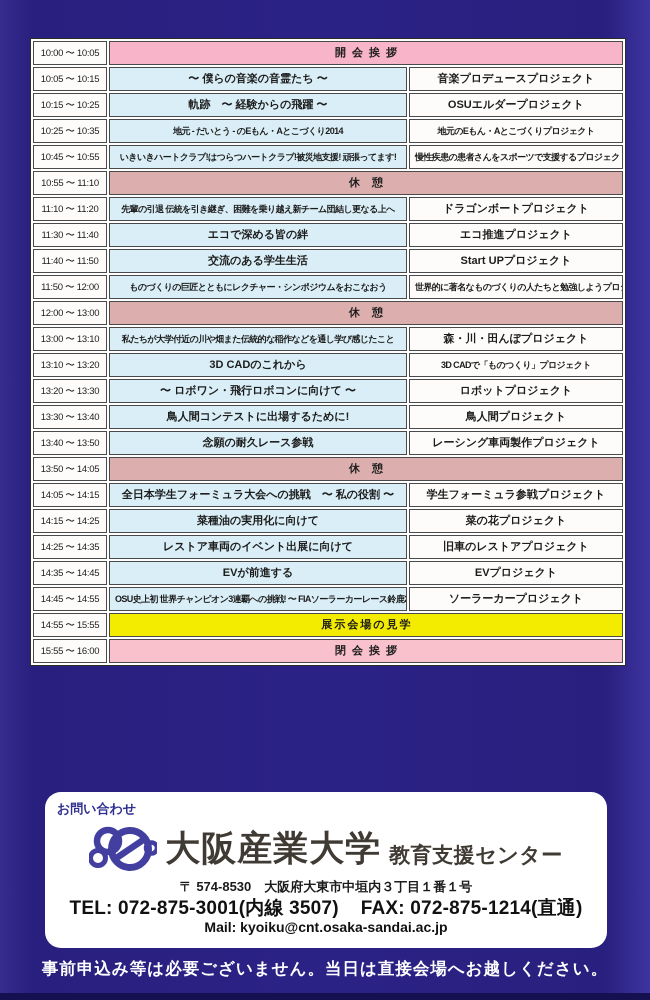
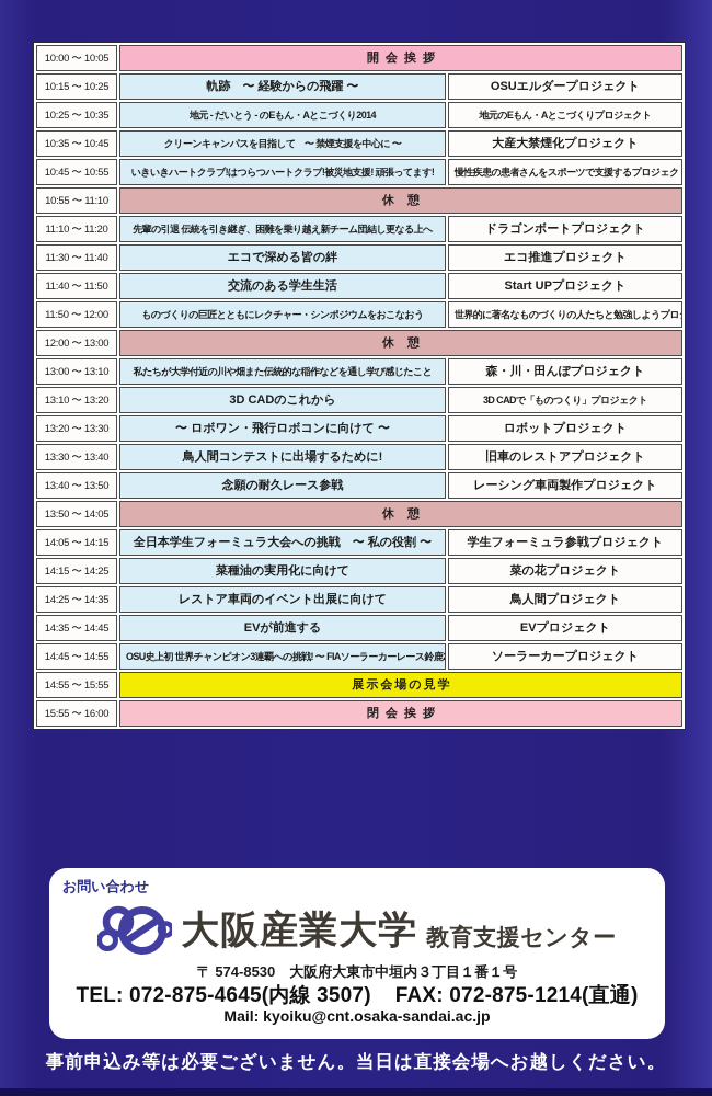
  10:00 〜 10:05	開会挨拶
- 10:05 〜 10:15	〜 僕らの音楽の音霊たち 〜	音楽プロデュースプロジェクト
  10:15 〜 10:25	軌跡 〜 経験からの飛躍 〜	OSUエルダープロジェクト
  10:25 〜 10:35	地元 - だいとう - のEもん・Aとこづくり2014	地元のEもん・Aとこづくりプロジェクト
+ 10:35 〜 10:45	クリーンキャンパスを目指して 〜 禁煙支援を中心に 〜	大産大禁煙化プロジェクト
  10:45 〜 10:55	いきいきハートクラブ!はつらつハートクラブ!被災地支援! 頑張ってます!	慢性疾患の患者さんをスポーツで支援するプロジェク
  10:55 〜 11:10	休憩
  11:10 〜 11:20	先輩の引退 伝統を引き継ぎ、困難を乗り越え新チーム団結し更なる上へ	ドラゴンボートプロジェクト
  11:30 〜 11:40	エコで深める皆の絆	エコ推進プロジェクト
  11:40 〜 11:50	交流のある学生生活	Start UPプロジェクト
  11:50 〜 12:00	ものづくりの巨匠とともにレクチャー・シンポジウムをおこなおう	世界的に著名なものづくりの人たちと勉強しようプロ
  12:00 〜 13:00	休憩
  13:00 〜 13:10	私たちが大学付近の川や畑また伝統的な稲作などを通し学び感じたこと	森・川・田んぼプロジェクト
  13:10 〜 13:20	3D CADのこれから	3D CADで「ものつくり」プロジェクト
  13:20 〜 13:30	〜 ロボワン・飛行ロボコンに向けて 〜	ロボットプロジェクト
- 13:30 〜 13:40	鳥人間コンテストに出場するために!	鳥人間プロジェクト
+ 13:30 〜 13:40	鳥人間コンテストに出場するために!	旧車のレストアプロジェクト
  13:40 〜 13:50	念願の耐久レース参戦	レーシング車両製作プロジェクト
  13:50 〜 14:05	休憩
  14:05 〜 14:15	全日本学生フォーミュラ大会への挑戦 〜 私の役割 〜	学生フォーミュラ参戦プロジェクト
  14:15 〜 14:25	菜種油の実用化に向けて	菜の花プロジェクト
- 14:25 〜 14:35	レストア車両のイベント出展に向けて	旧車のレストアプロジェクト
+ 14:25 〜 14:35	レストア車両のイベント出展に向けて	鳥人間プロジェクト
  14:35 〜 14:45	EVが前進する	EVプロジェクト
  14:45 〜 14:55	OSU史上初 世界チャンピオン3連覇への挑戦! 〜 FIAソーラーカーレース鈴鹿2	ソーラーカープロジェクト
  14:55 〜 15:55	展示会場の見学
  15:55 〜 16:00	閉会挨拶
  お問い合わせ
  大阪産業大学
  教育支援センター
  〒 574-8530 大阪府大東市中垣内３丁目１番１号
- TEL: 072-875-3001(内線 3507) FAX: 072-875-1214(直通)
+ TEL: 072-875-4645(内線 3507) FAX: 072-875-1214(直通)
  Mail: kyoiku@cnt.osaka-sandai.ac.jp
  事前申込み等は必要ございません。当日は直接会場へお越しください。
